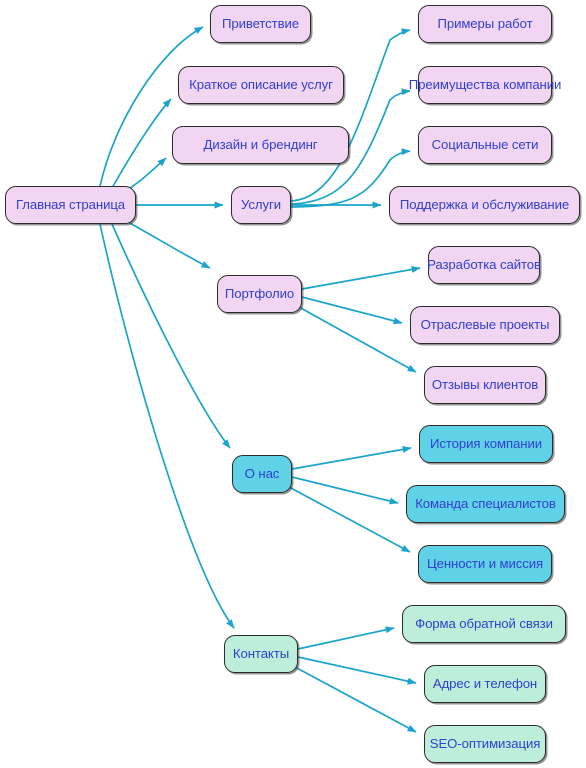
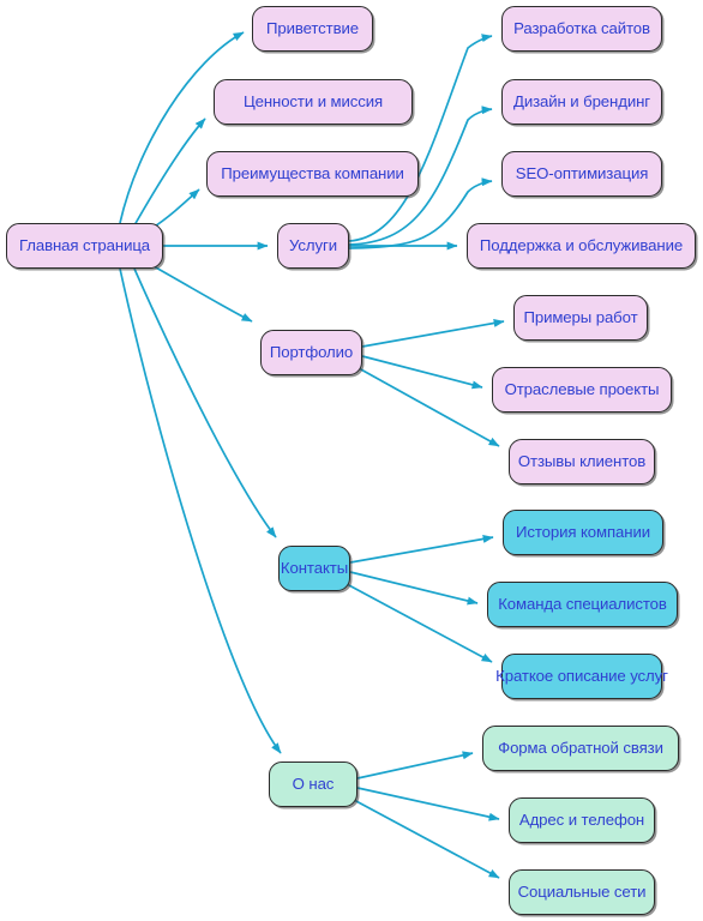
  Главная страница
  Приветствие
- Краткое описание услуг
+ Ценности и миссия
- Дизайн и брендинг
+ Преимущества компании
  Услуги
- Примеры работ
+ Разработка сайтов
- Преимущества компании
+ Дизайн и брендинг
- Социальные сети
+ SEO-оптимизация
  Поддержка и обслуживание
  Портфолио
- Разработка сайтов
+ Примеры работ
  Отраслевые проекты
  Отзывы клиентов
- О нас
+ Контакты
  История компании
  Команда специалистов
- Ценности и миссия
+ Краткое описание услуг
- Контакты
+ О нас
  Форма обратной связи
  Адрес и телефон
- SEO-оптимизация
+ Социальные сети
